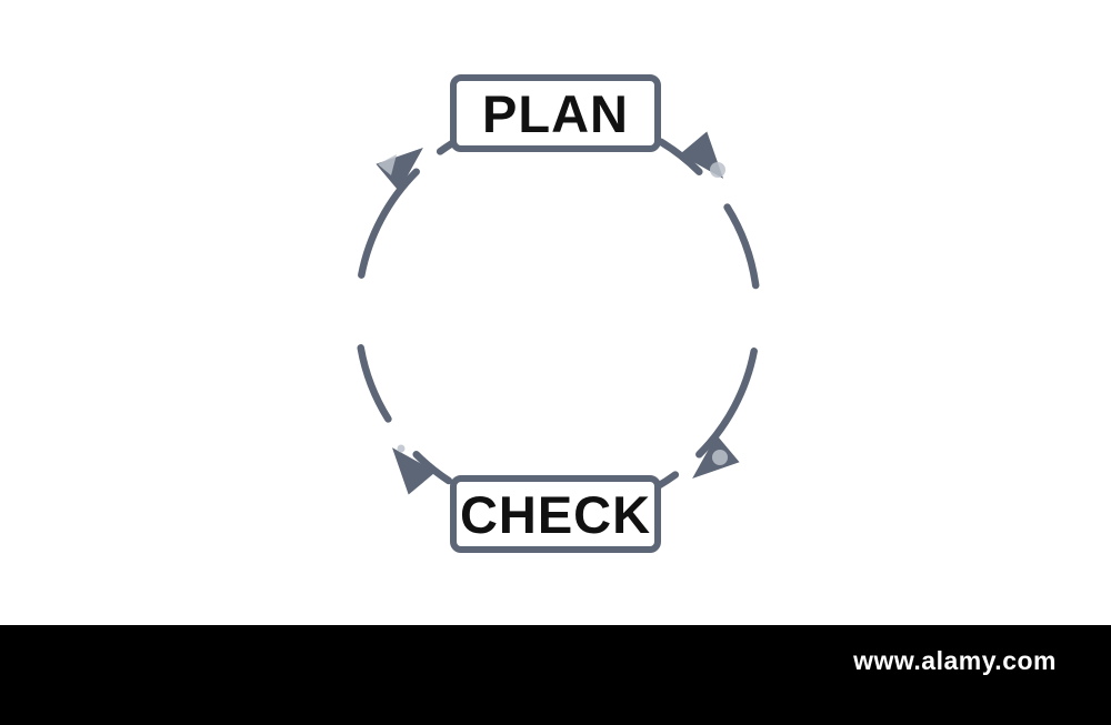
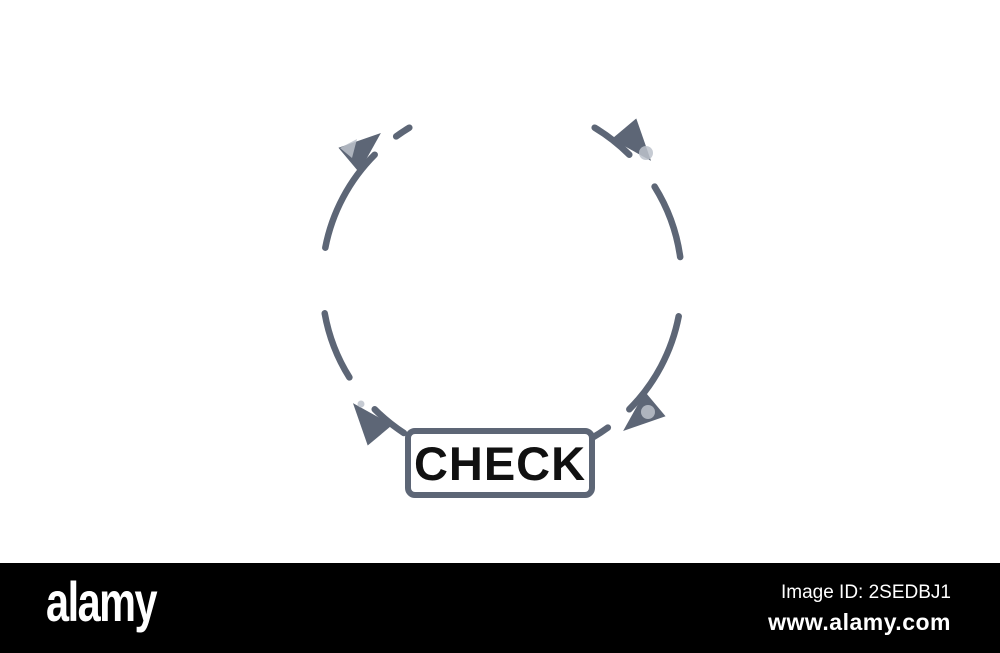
- PLAN
  CHECK
+ alamy
+ Image ID: 2SEDBJ1
  www.alamy.com
